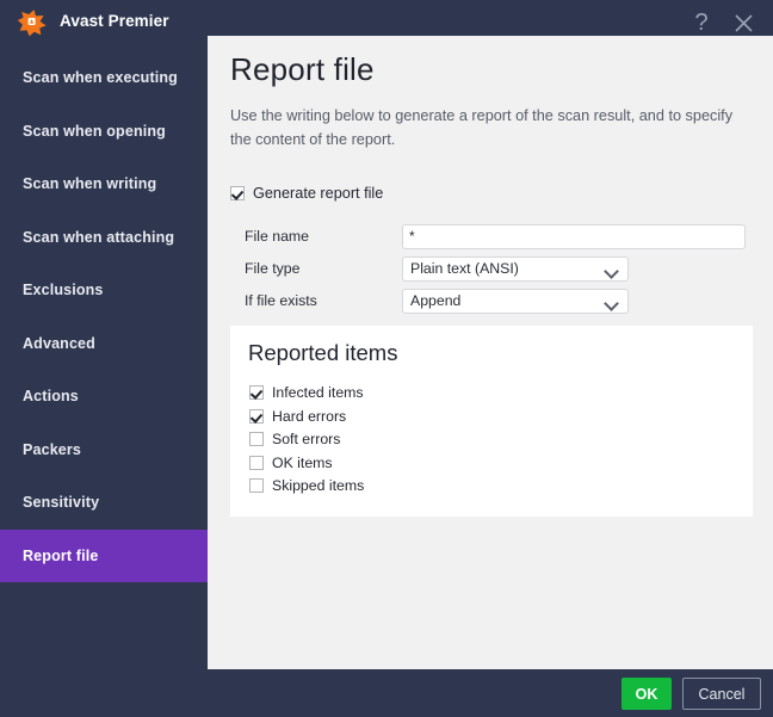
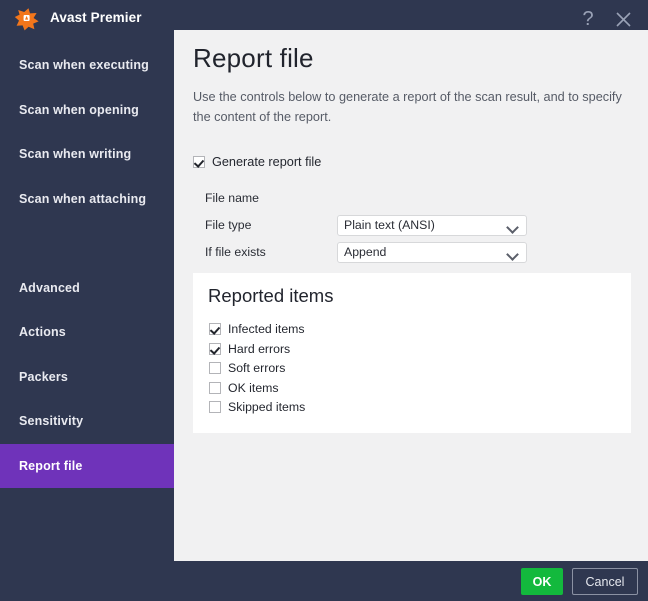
  Avast Premier
  ?
  Scan when executing
  Scan when opening
  Scan when writing
  Scan when attaching
- Exclusions
  Advanced
  Actions
  Packers
  Sensitivity
  Report file
  Report file
- Use the writing below to generate a report of the scan result, and to specify the content of the report.
+ Use the controls below to generate a report of the scan result, and to specify the content of the report.
  Generate report file
  File name
- *
  File type
  Plain text (ANSI)
  If file exists
  Append
  Reported items
  Infected items
  Hard errors
  Soft errors
  OK items
  Skipped items
  OK
  Cancel
